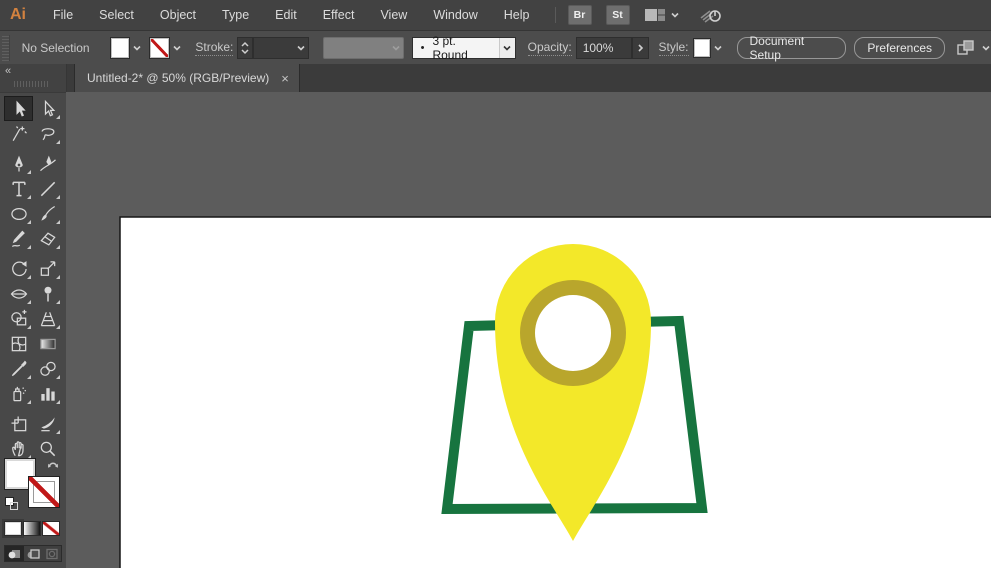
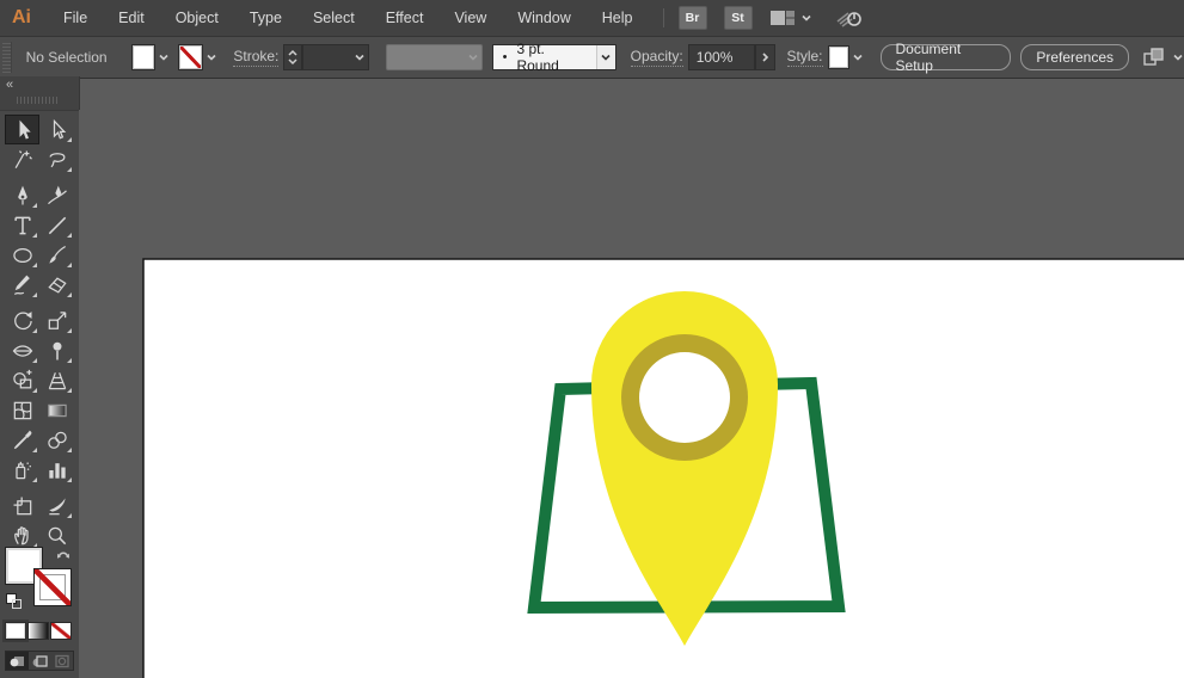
  Ai
  File
- Select
+ Edit
  Object
  Type
- Edit
+ Select
  Effect
  View
  Window
  Help
  Br
  St
  No Selection
  Stroke:
  •
  3 pt. Round
  Opacity:
  100%
  Style:
  Document Setup
  Preferences
- Untitled-2* @ 50% (RGB/Preview)
- ×
  «
